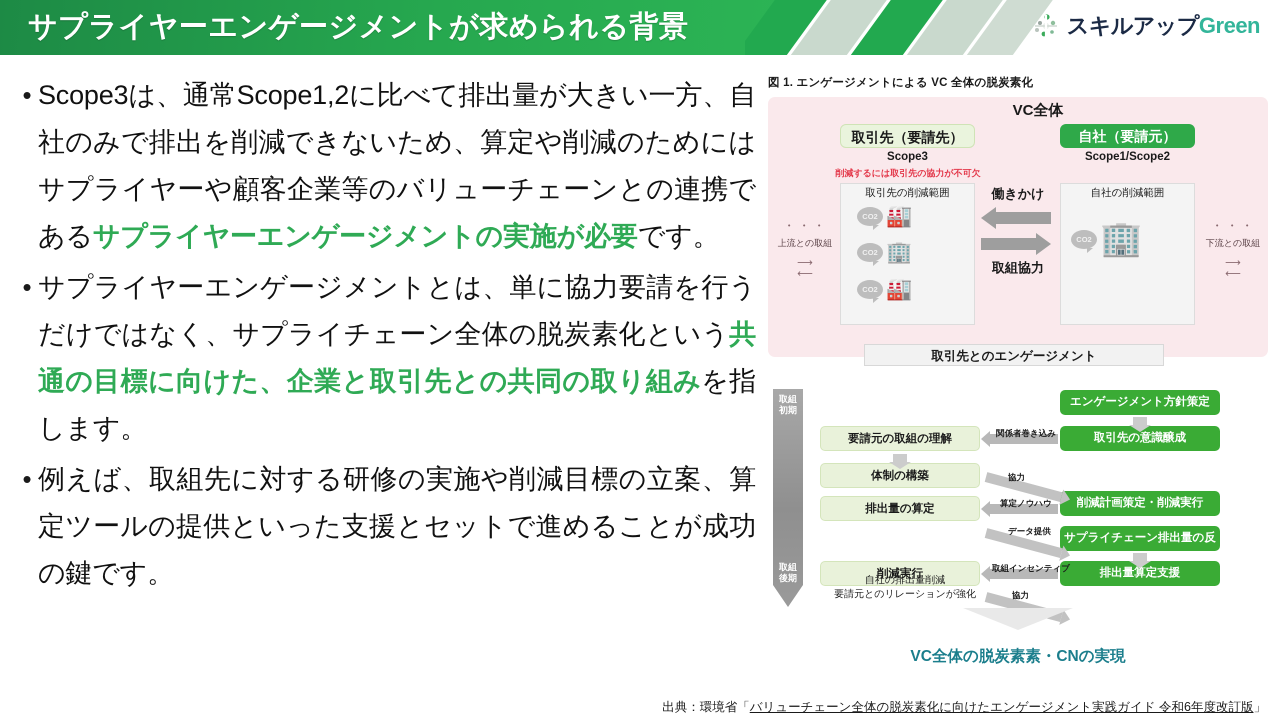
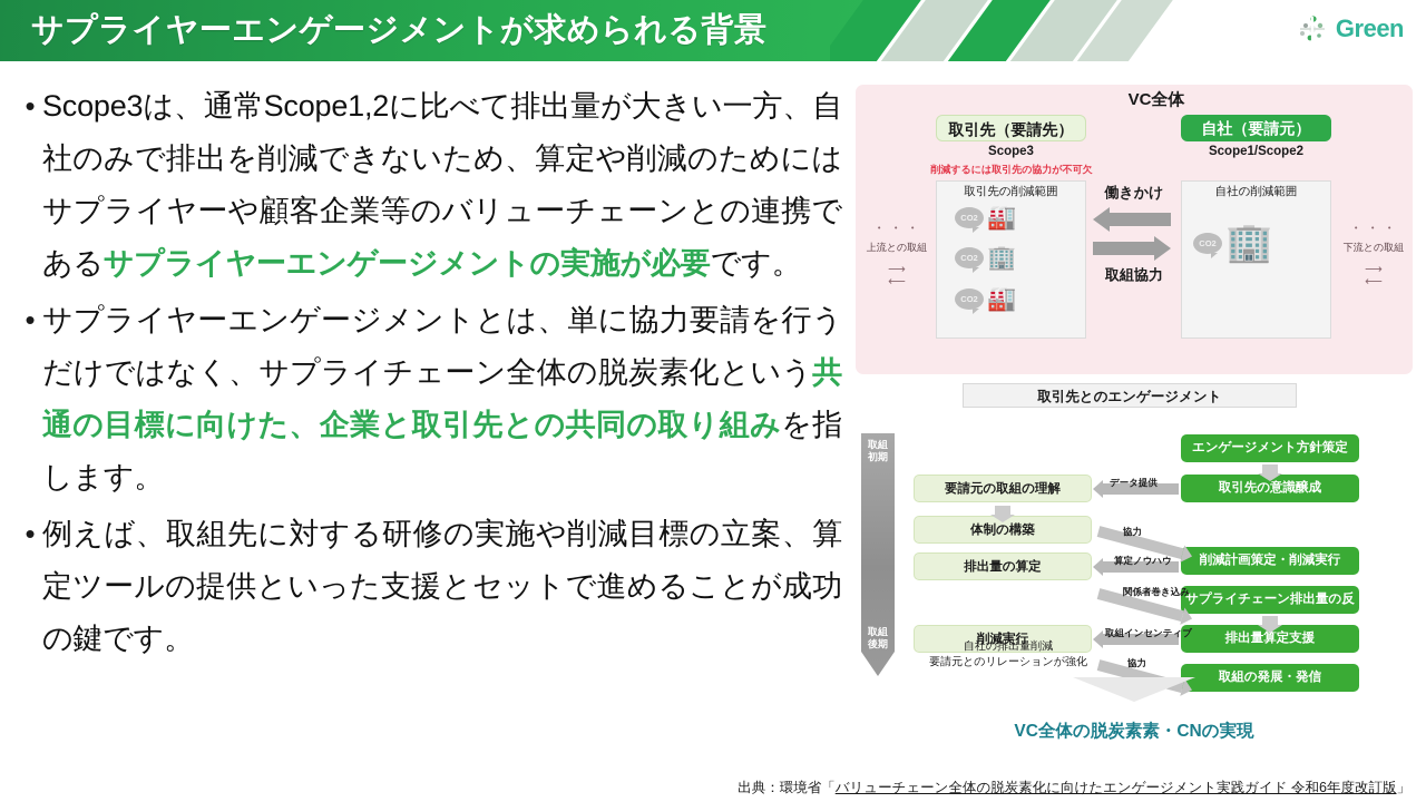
  サプライヤーエンゲージメントが求められる背景
- スキルアップ
  Green
  •
  Scope3は、通常Scope1,2に比べて排出量が大きい一方、自社のみで排出を削減できないため、算定や削減のためにはサプライヤーや顧客企業等のバリューチェーンとの連携であるサプライヤーエンゲージメントの実施が必要です。
  •
  サプライヤーエンゲージメントとは、単に協力要請を行うだけではなく、サプライチェーン全体の脱炭素化という共通の目標に向けた、企業と取引先との共同の取り組みを指します。
  •
  例えば、取組先に対する研修の実施や削減目標の立案、算定ツールの提供といった支援とセットで進めることが成功の鍵です。
- 図 1. エンゲージメントによる VC 全体の脱炭素化
  VC全体
  取引先（要請先）
  Scope3
  削減するには取引先の協力が不可欠
  自社（要請元）
  Scope1/Scope2
  取引先の削減範囲
  CO2
  🏭
  CO2
  🏢
  CO2
  🏭
  自社の削減範囲
  CO2
  🏢
  働きかけ
  取組協力
  ・・・
  上流との取組
  ⟶
  ⟵
  ・・・
  下流との取組
  ⟶
  ⟵
  取引先とのエンゲージメント
  取組
  初期
  取組
  後期
  エンゲージメント方針策定
  取引先の意識醸成
  削減計画策定・削減実行
  サプライチェーン排出量の反
  排出量算定支援
+ 取組の発展・発信
  要請元の取組の理解
  体制の構築
  排出量の算定
  削減実行
- 関係者巻き込み
+ データ提供
  協力
  算定ノウハウ
- データ提供
+ 関係者巻き込み
  取組インセンティブ
  協力
  自社の排出量削減
  要請元とのリレーションが強化
  VC全体の脱炭素素・CNの実現
  出典：環境省「バリューチェーン全体の脱炭素化に向けたエンゲージメント実践ガイド 令和6年度改訂版」
